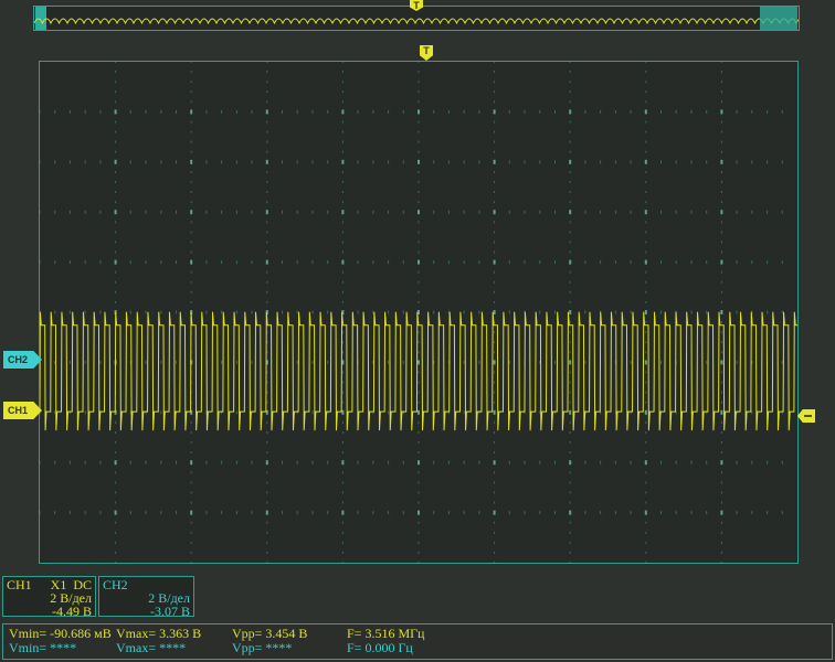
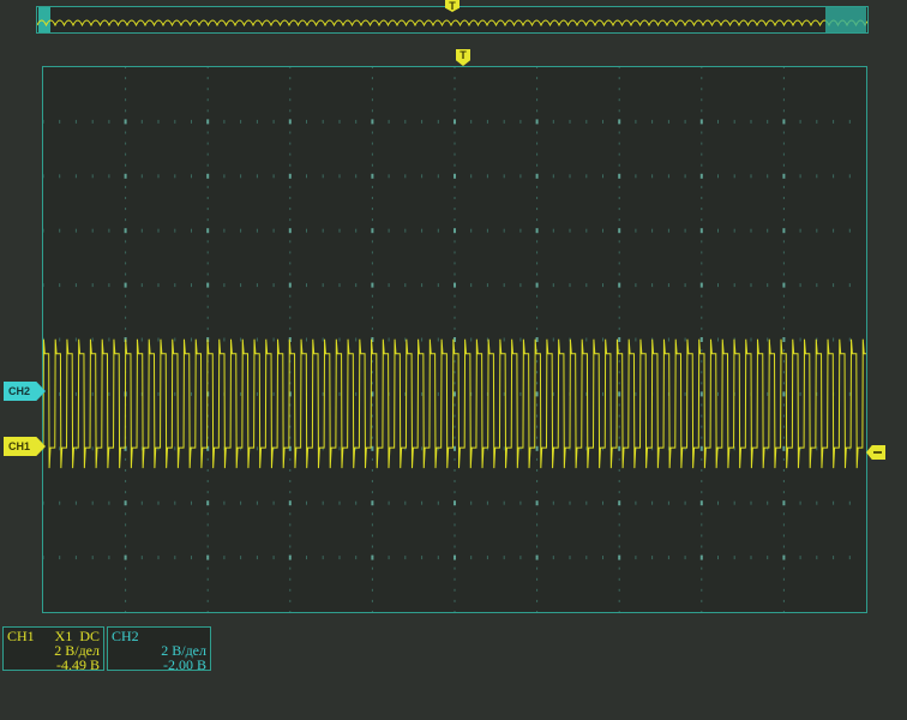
  T
  T
  CH2
  CH1
  CH1
  X1 DC
  2 В/дел
  -4.49 В
  CH2
  2 В/дел
- -3.07 В
+ -2.00 В
- Vmin= -90.686 мВ
- Vmax= 3.363 В
- Vpp= 3.454 В
- F= 3.516 МГц
- Vmin= ****
- Vmax= ****
- Vpp= ****
- F= 0.000 Гц
